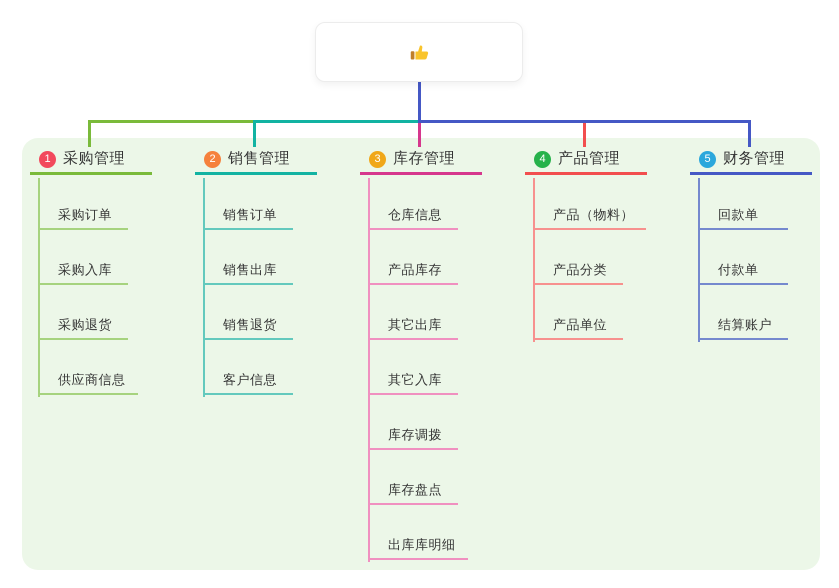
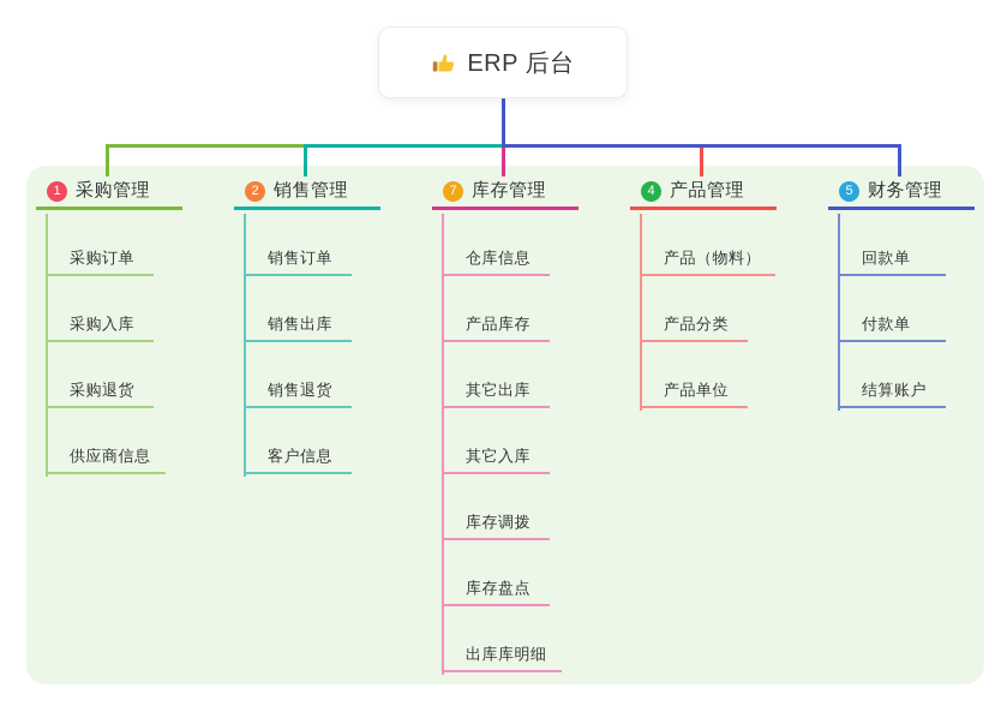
+ ERP 后台
  1
  采购管理
  采购订单
  采购入库
  采购退货
  供应商信息
  2
  销售管理
  销售订单
  销售出库
  销售退货
  客户信息
- 3
+ 7
  库存管理
  仓库信息
  产品库存
  其它出库
  其它入库
  库存调拨
  库存盘点
  出库库明细
  4
  产品管理
  产品（物料）
  产品分类
  产品单位
  5
  财务管理
  回款单
  付款单
  结算账户
